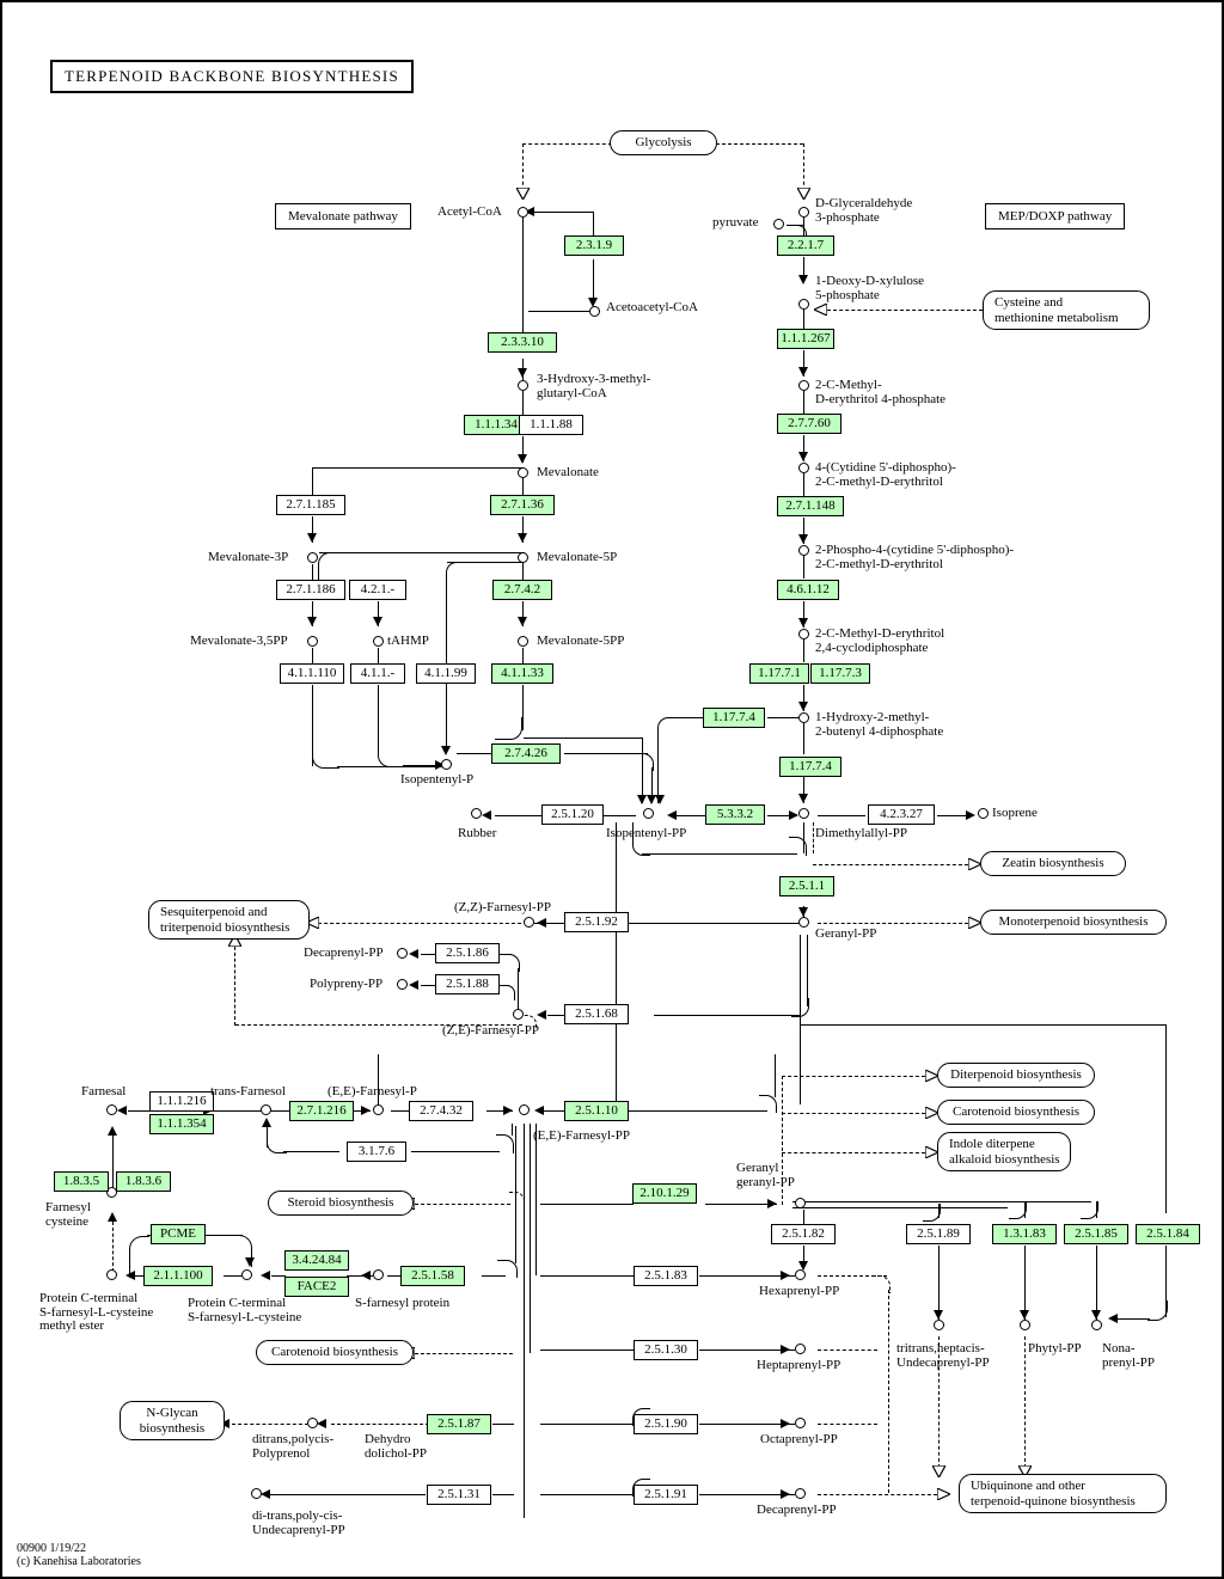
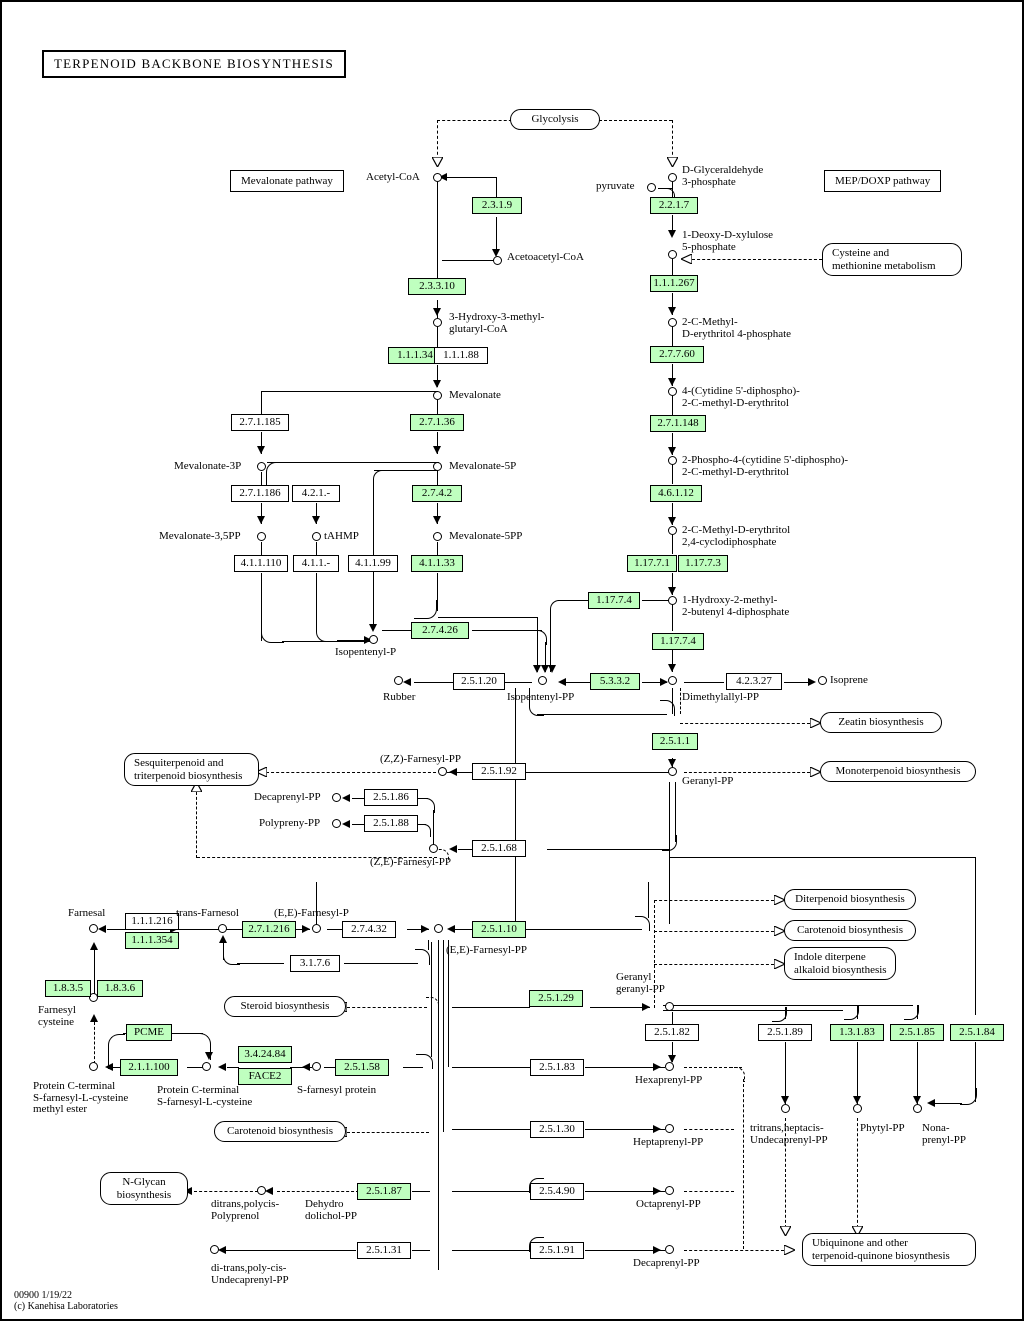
  TERPENOID BACKBONE BIOSYNTHESIS
  Glycolysis
  Cysteine and
  methionine metabolism
  Zeatin biosynthesis
  Monoterpenoid biosynthesis
  Sesquiterpenoid and
  triterpenoid biosynthesis
  Diterpenoid biosynthesis
  Carotenoid biosynthesis
  Indole diterpene
  alkaloid biosynthesis
  Steroid biosynthesis
  Carotenoid biosynthesis
  N-Glycan
  biosynthesis
  Ubiquinone and other
  terpenoid-quinone biosynthesis
  Mevalonate pathway
  MEP/DOXP pathway
  2.3.1.9
  2.3.3.10
  1.1.1.34
  1.1.1.88
  2.7.1.185
  2.7.1.36
  2.7.1.186
  4.2.1.-
  2.7.4.2
  4.1.1.110
  4.1.1.-
  4.1.1.99
  4.1.1.33
  2.7.4.26
  2.5.1.20
  5.3.3.2
  2.2.1.7
  1.1.1.267
  2.7.7.60
  2.7.1.148
  4.6.1.12
  1.17.7.1
  1.17.7.3
  1.17.7.4
  1.17.7.4
  4.2.3.27
  2.5.1.1
  2.5.1.92
  2.5.1.86
  2.5.1.88
  2.5.1.68
  1.1.1.216
  1.1.1.354
  2.7.1.216
  2.7.4.32
  3.1.7.6
  2.5.1.10
  1.8.3.5
  1.8.3.6
  PCME
  2.1.1.100
  3.4.24.84
  FACE2
  2.5.1.58
- 2.10.1.29
+ 2.5.1.29
  2.5.1.82
  2.5.1.89
  1.3.1.83
  2.5.1.85
  2.5.1.84
  2.5.1.83
  2.5.1.30
- 2.5.1.90
+ 2.5.4.90
  2.5.1.91
  2.5.1.87
  2.5.1.31
  Acetyl-CoA
  Acetoacetyl-CoA
  3-Hydroxy-3-methyl-
  glutaryl-CoA
  Mevalonate
  Mevalonate-3P
  Mevalonate-5P
  Mevalonate-3,5PP
  tAHMP
  Mevalonate-5PP
  Isopentenyl-P
  Isopentenyl-PP
  Dimethylallyl-PP
  Rubber
  Isoprene
  pyruvate
  D-Glyceraldehyde
  3-phosphate
  1-Deoxy-D-xylulose
  5-phosphate
  2-C-Methyl-
  D-erythritol 4-phosphate
  4-(Cytidine 5'-diphospho)-
  2-C-methyl-D-erythritol
  2-Phospho-4-(cytidine 5'-diphospho)-
  2-C-methyl-D-erythritol
  2-C-Methyl-D-erythritol
  2,4-cyclodiphosphate
  1-Hydroxy-2-methyl-
  2-butenyl 4-diphosphate
  Geranyl-PP
  (Z,Z)-Farnesyl-PP
  (Z,E)-Farnesyl-PP
  Decaprenyl-PP
  Polypreny-PP
  Farnesal
  trans-Farnesol
  (E,E)-Farnesyl-P
  (E,E)-Farnesyl-PP
  Farnesyl
  cysteine
  Protein C-terminal
  S-farnesyl-L-cysteine
  methyl ester
  Protein C-terminal
  S-farnesyl-L-cysteine
  S-farnesyl protein
  Geranyl
  geranyl-PP
  Hexaprenyl-PP
  Heptaprenyl-PP
  Octaprenyl-PP
  Decaprenyl-PP
  tritrans,heptacis-
  Undecaprenyl-PP
  Phytyl-PP
  Nona-
  prenyl-PP
  ditrans,polycis-
  Polyprenol
  Dehydro
  dolichol-PP
  di-trans,poly-cis-
  Undecaprenyl-PP
  00900 1/19/22
  (c) Kanehisa Laboratories
